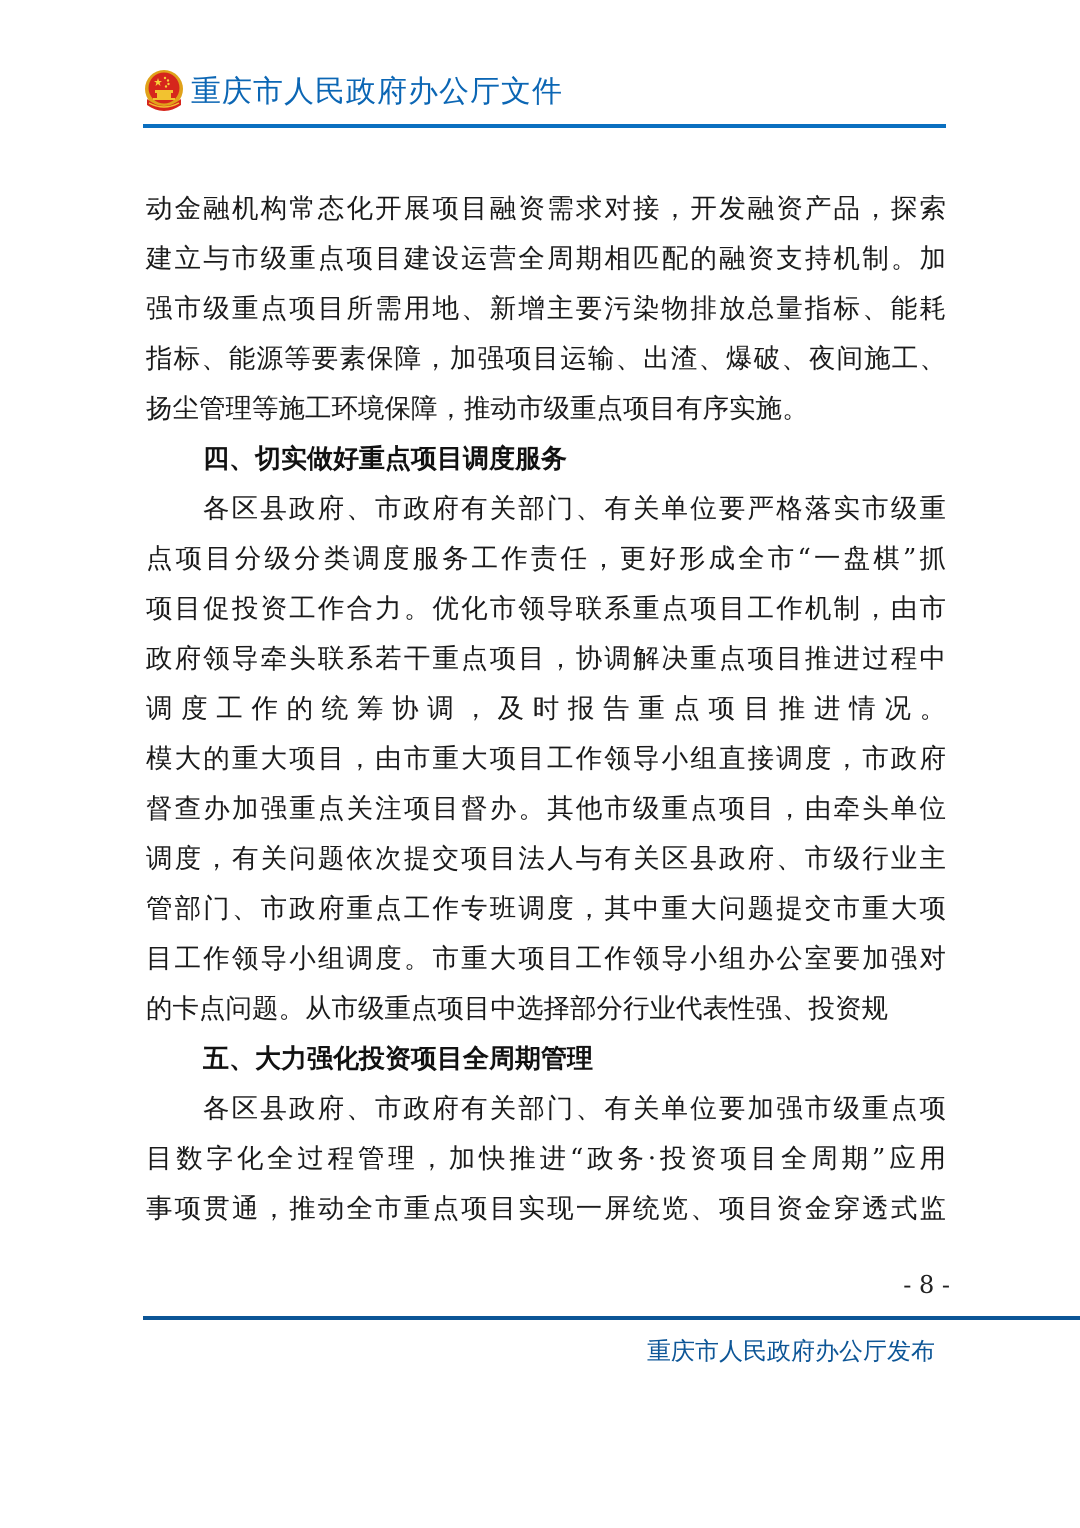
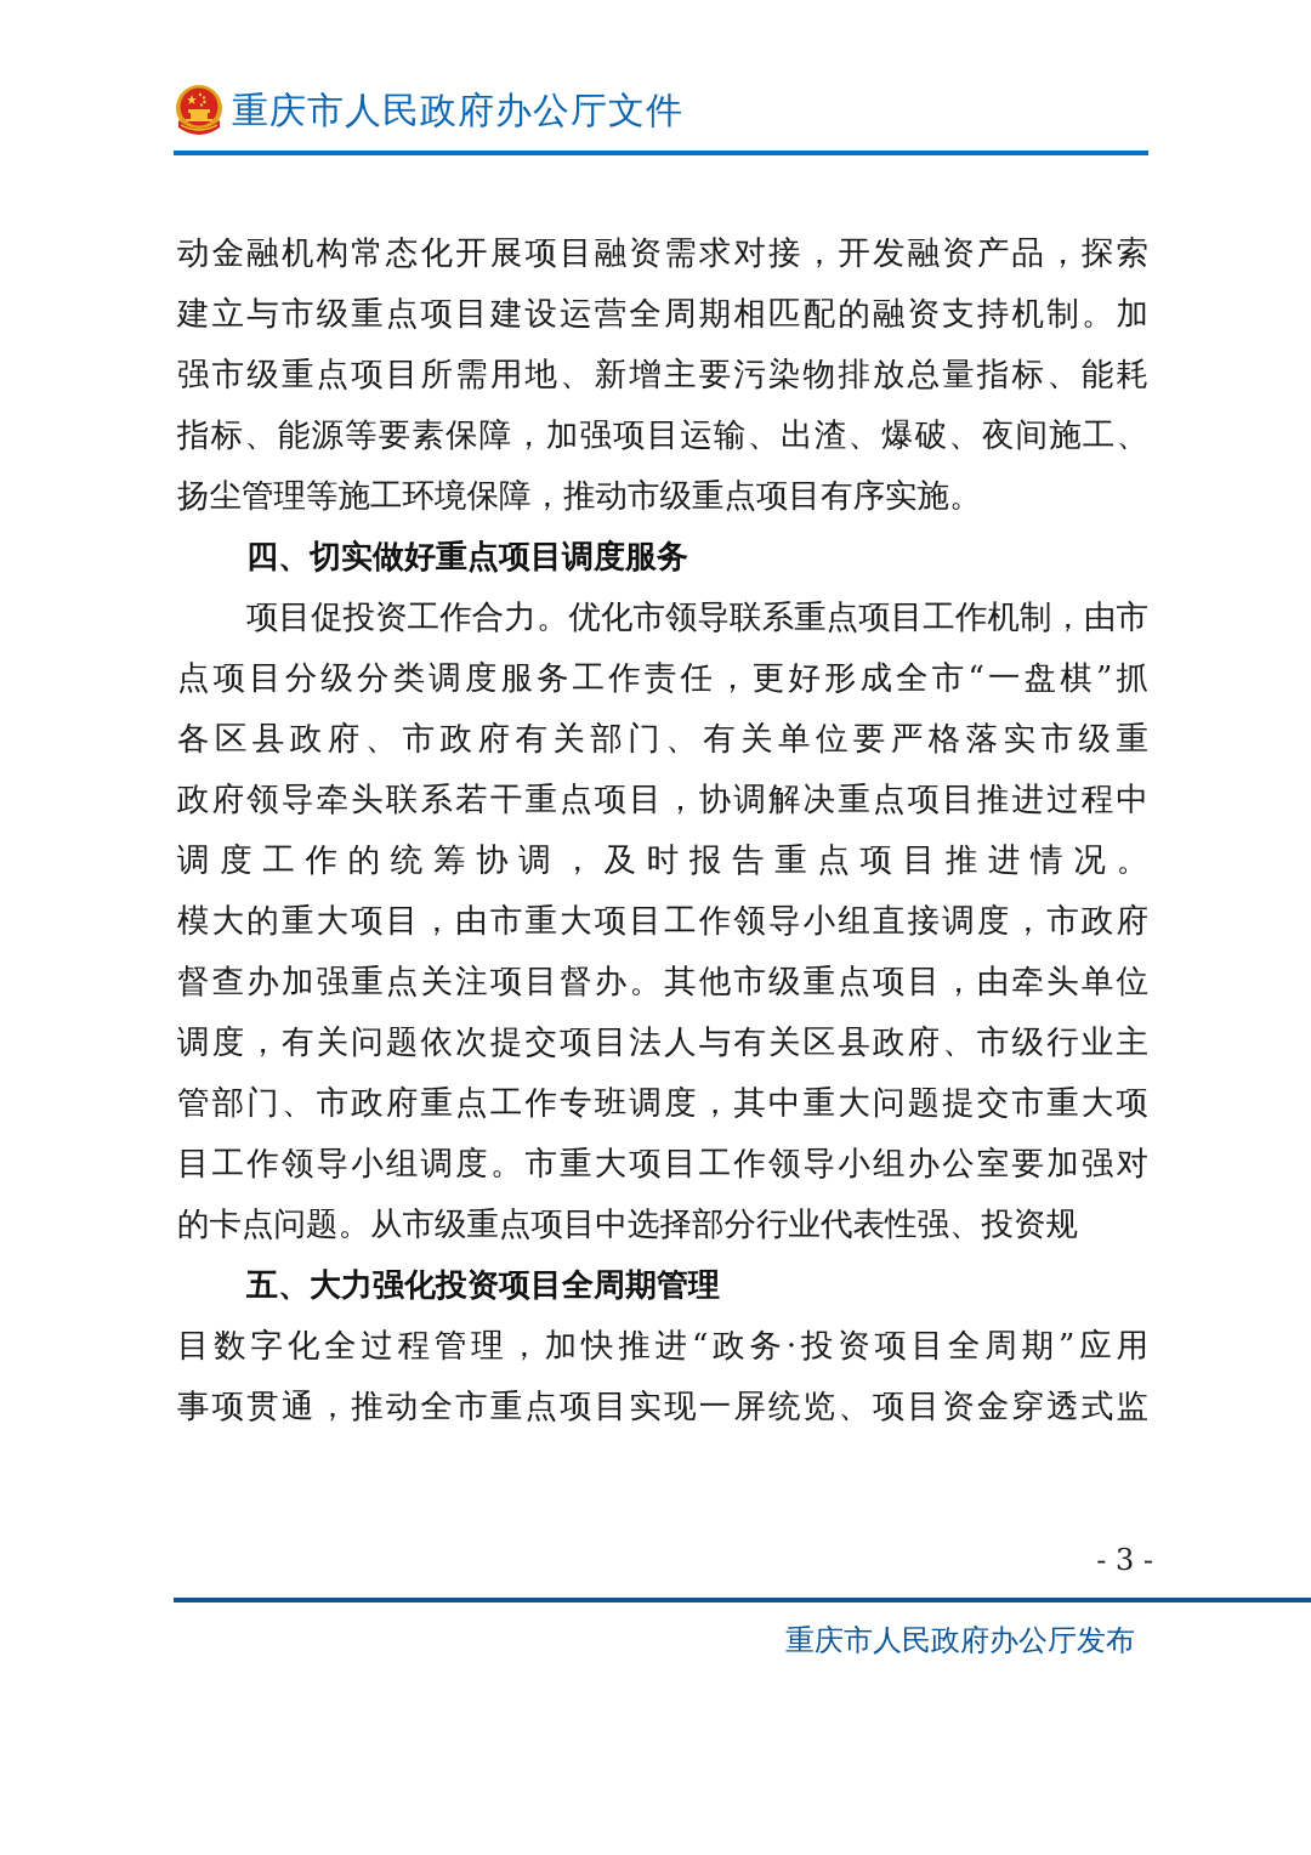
  重庆市人民政府办公厅文件
  动金融机构常态化开展项目融资需求对接，开发融资产品，探索
  建立与市级重点项目建设运营全周期相匹配的融资支持机制。加
  强市级重点项目所需用地、新增主要污染物排放总量指标、能耗
  指标、能源等要素保障，加强项目运输、出渣、爆破、夜间施工、
  扬尘管理等施工环境保障，推动市级重点项目有序实施。
  四、切实做好重点项目调度服务
- 各区县政府、市政府有关部门、有关单位要严格落实市级重
+ 项目促投资工作合力。优化市领导联系重点项目工作机制，由市
  点项目分级分类调度服务工作责任，更好形成全市“一盘棋”抓
- 项目促投资工作合力。优化市领导联系重点项目工作机制，由市
+ 各区县政府、市政府有关部门、有关单位要严格落实市级重
  政府领导牵头联系若干重点项目，协调解决重点项目推进过程中
  调度工作的统筹协调，及时报告重点项目推进情况。
  模大的重大项目，由市重大项目工作领导小组直接调度，市政府
  督查办加强重点关注项目督办。其他市级重点项目，由牵头单位
  调度，有关问题依次提交项目法人与有关区县政府、市级行业主
  管部门、市政府重点工作专班调度，其中重大问题提交市重大项
  目工作领导小组调度。市重大项目工作领导小组办公室要加强对
  的卡点问题。从市级重点项目中选择部分行业代表性强、投资规
  五、大力强化投资项目全周期管理
- 各区县政府、市政府有关部门、有关单位要加强市级重点项
  目数字化全过程管理，加快推进“政务·投资项目全周期”应用
  事项贯通，推动全市重点项目实现一屏统览、项目资金穿透式监
- - 8 -
+ - 3 -
  重庆市人民政府办公厅发布
